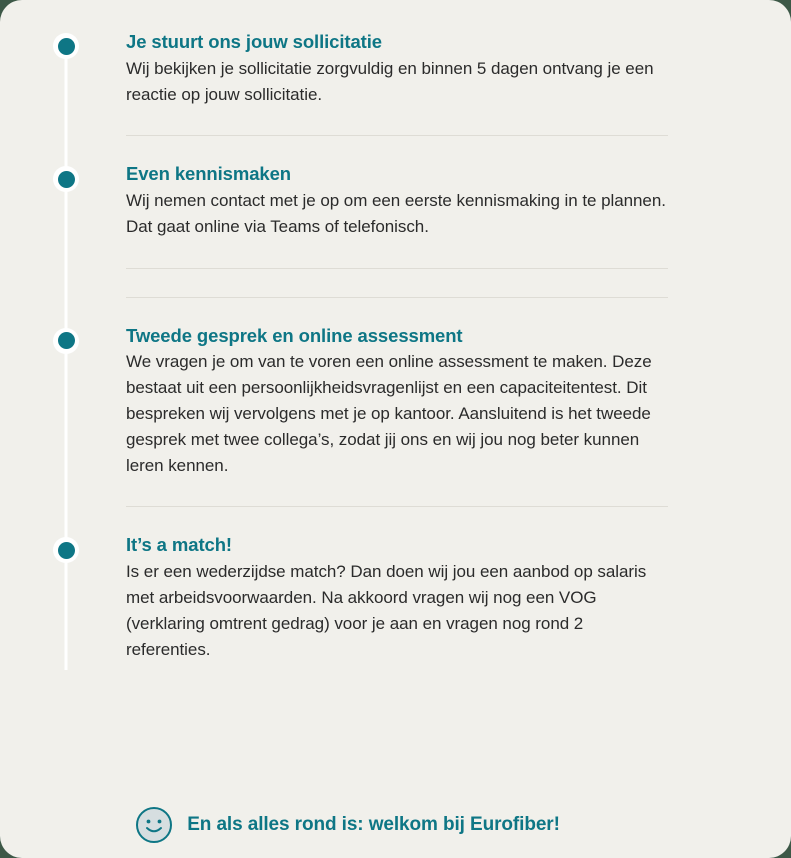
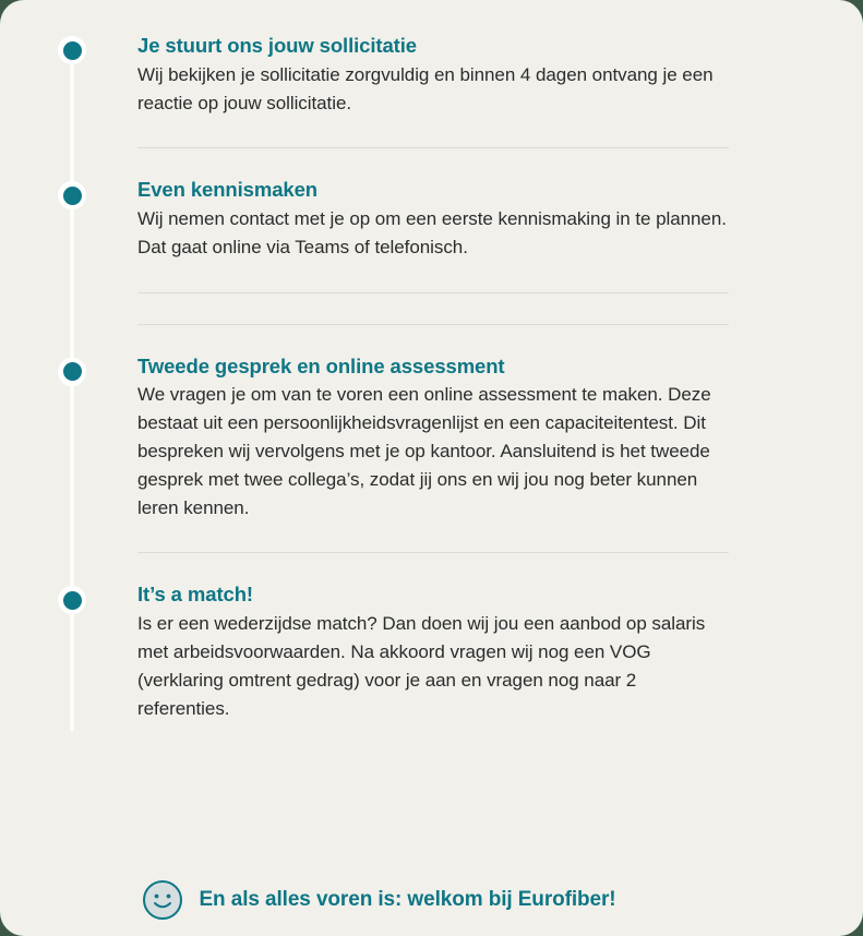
  Je stuurt ons jouw sollicitatie
- Wij bekijken je sollicitatie zorgvuldig en binnen 5 dagen ontvang je een reactie op jouw sollicitatie.
+ Wij bekijken je sollicitatie zorgvuldig en binnen 4 dagen ontvang je een reactie op jouw sollicitatie.
  Even kennismaken
  Wij nemen contact met je op om een eerste kennismaking in te plannen. Dat gaat online via Teams of telefonisch.
  Tweede gesprek en online assessment
  We vragen je om van te voren een online assessment te maken. Deze bestaat uit een persoonlijkheidsvragenlijst en een capaciteitentest. Dit bespreken wij vervolgens met je op kantoor. Aansluitend is het tweede gesprek met twee collega’s, zodat jij ons en wij jou nog beter kunnen leren kennen.
  It’s a match!
- Is er een wederzijdse match? Dan doen wij jou een aanbod op salaris met arbeidsvoorwaarden. Na akkoord vragen wij nog een VOG (verklaring omtrent gedrag) voor je aan en vragen nog rond 2 referenties.
+ Is er een wederzijdse match? Dan doen wij jou een aanbod op salaris met arbeidsvoorwaarden. Na akkoord vragen wij nog een VOG (verklaring omtrent gedrag) voor je aan en vragen nog naar 2 referenties.
- En als alles rond is: welkom bij Eurofiber!
+ En als alles voren is: welkom bij Eurofiber!
